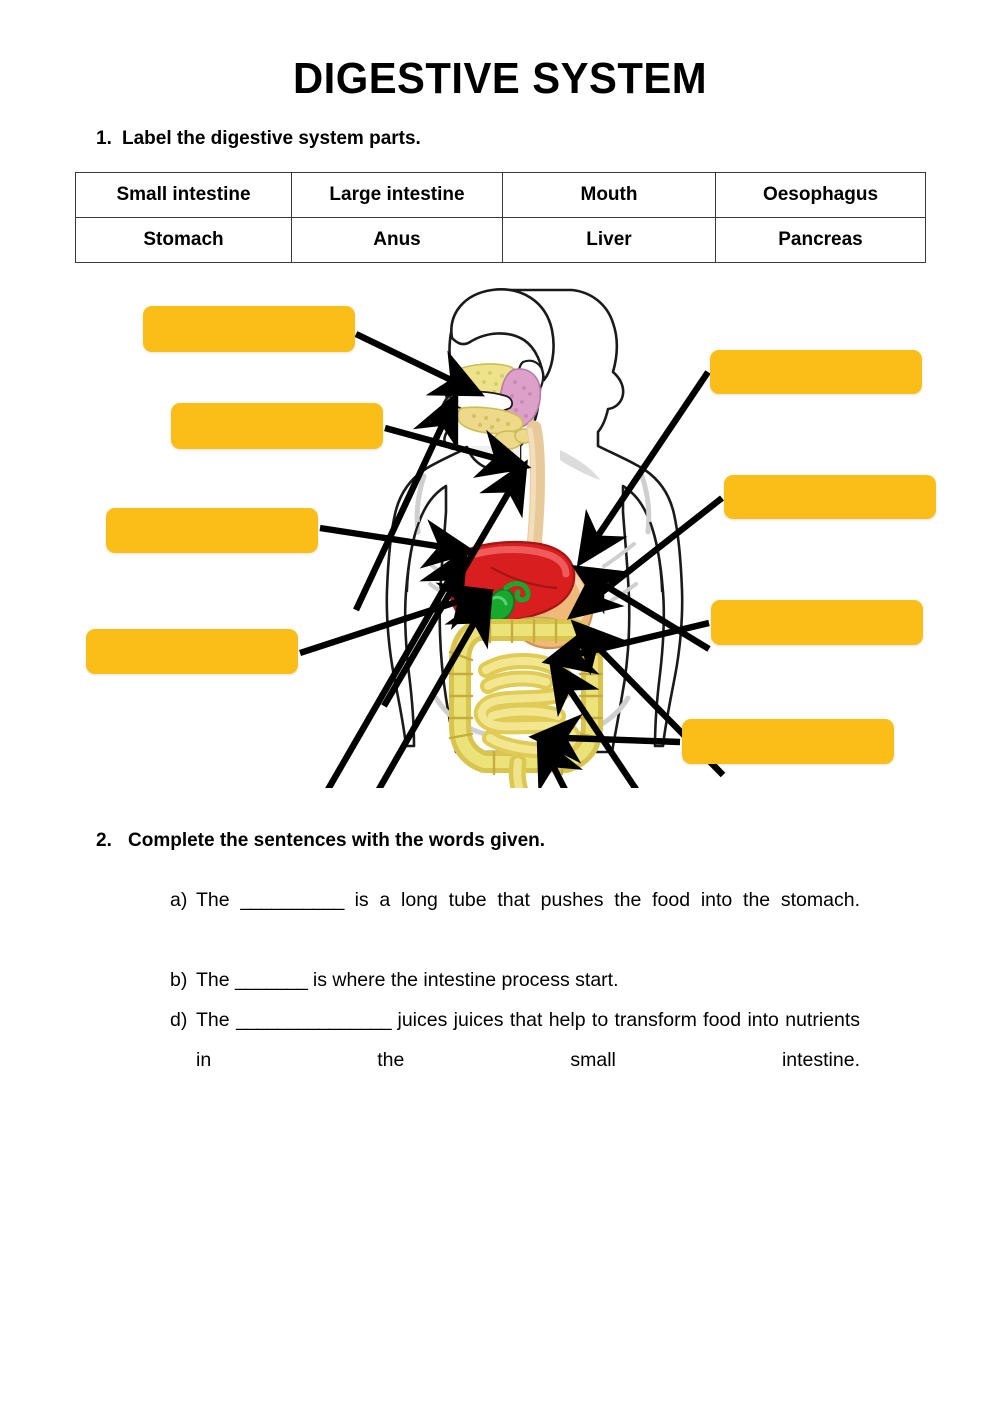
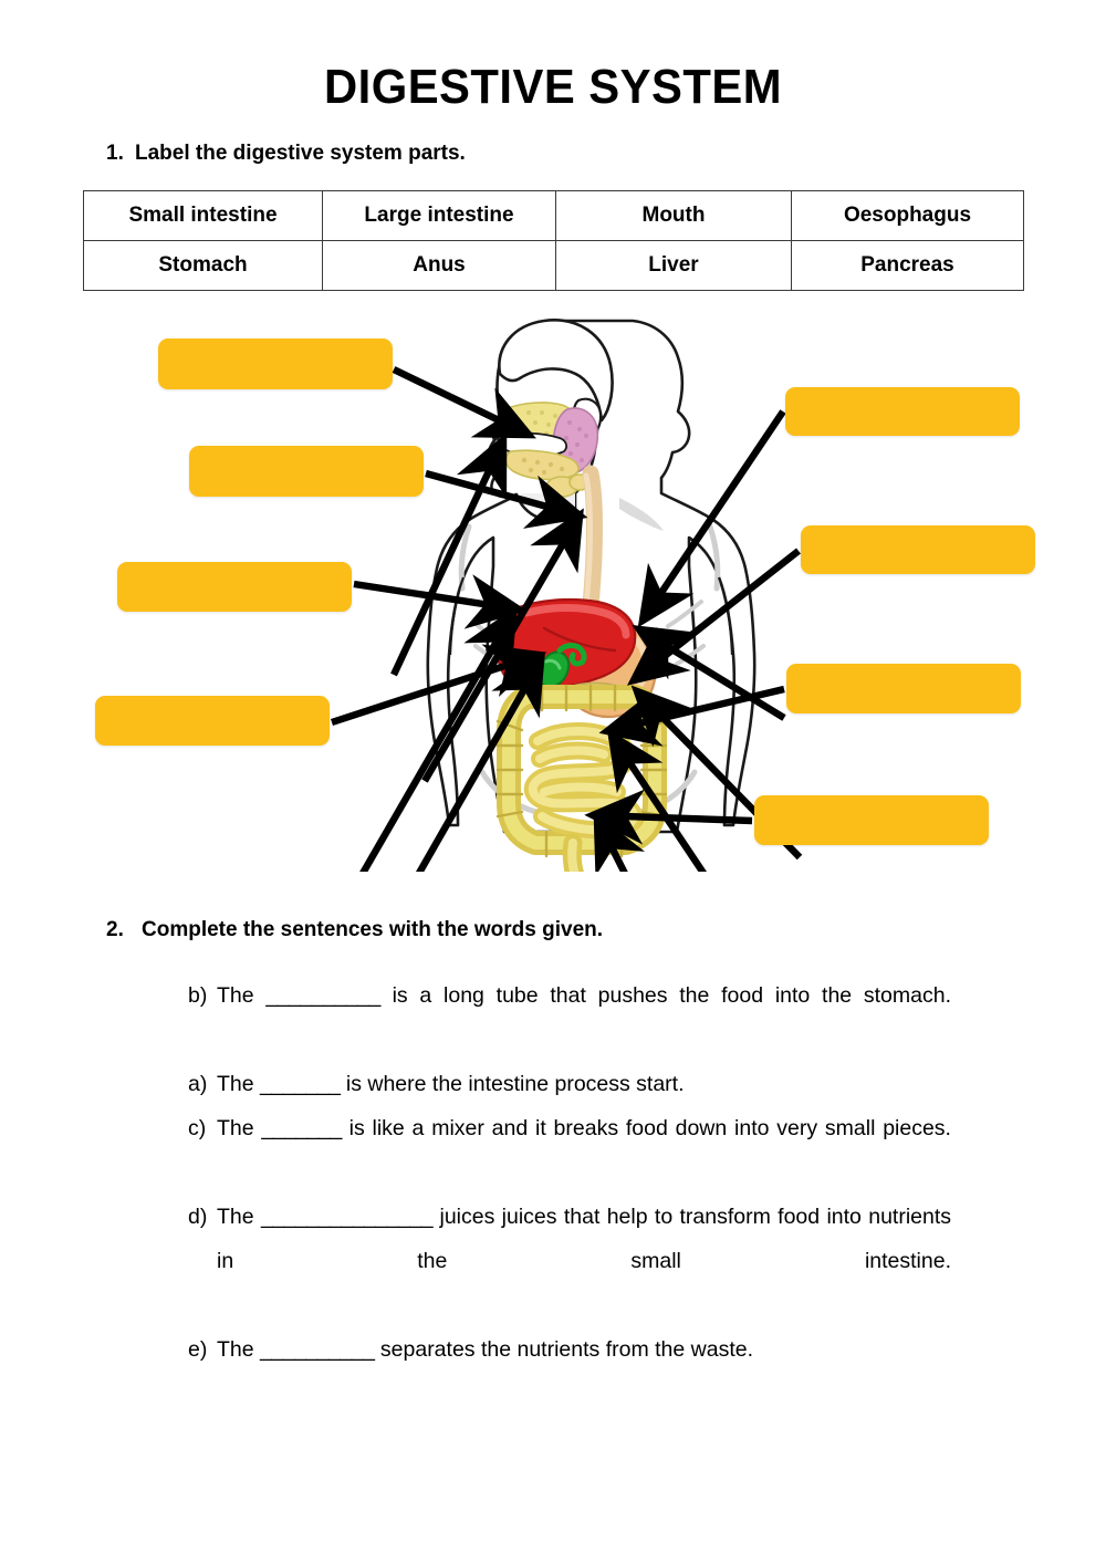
  DIGESTIVE SYSTEM
  1. Label the digestive system parts.
  Small intestine	Large intestine	Mouth	Oesophagus
  Stomach	Anus	Liver	Pancreas
  2. Complete the sentences with the words given.
- a)
+ b)
  The __________ is a long tube that pushes the food into the stomach.
- b)
+ a)
  The _______ is where the intestine process start.
+ c)
+ The _______ is like a mixer and it breaks food down into very small pieces.
  d)
  The _______________ juices juices that help to transform food into nutrients in the small intestine.
+ e)
+ The __________ separates the nutrients from the waste.
